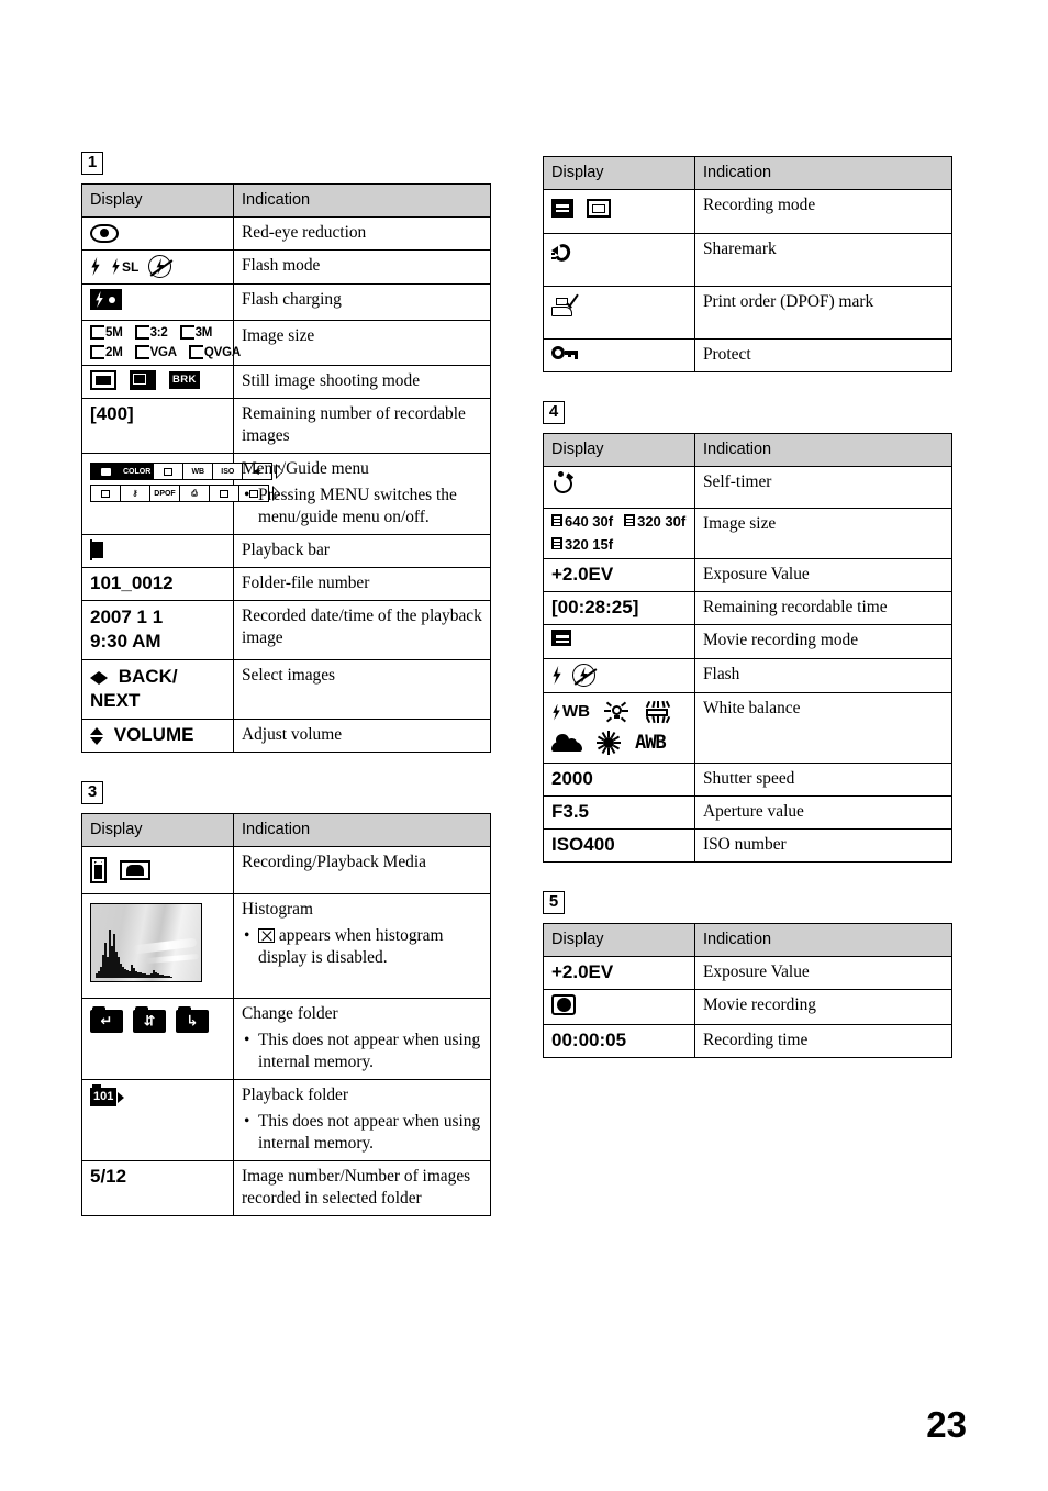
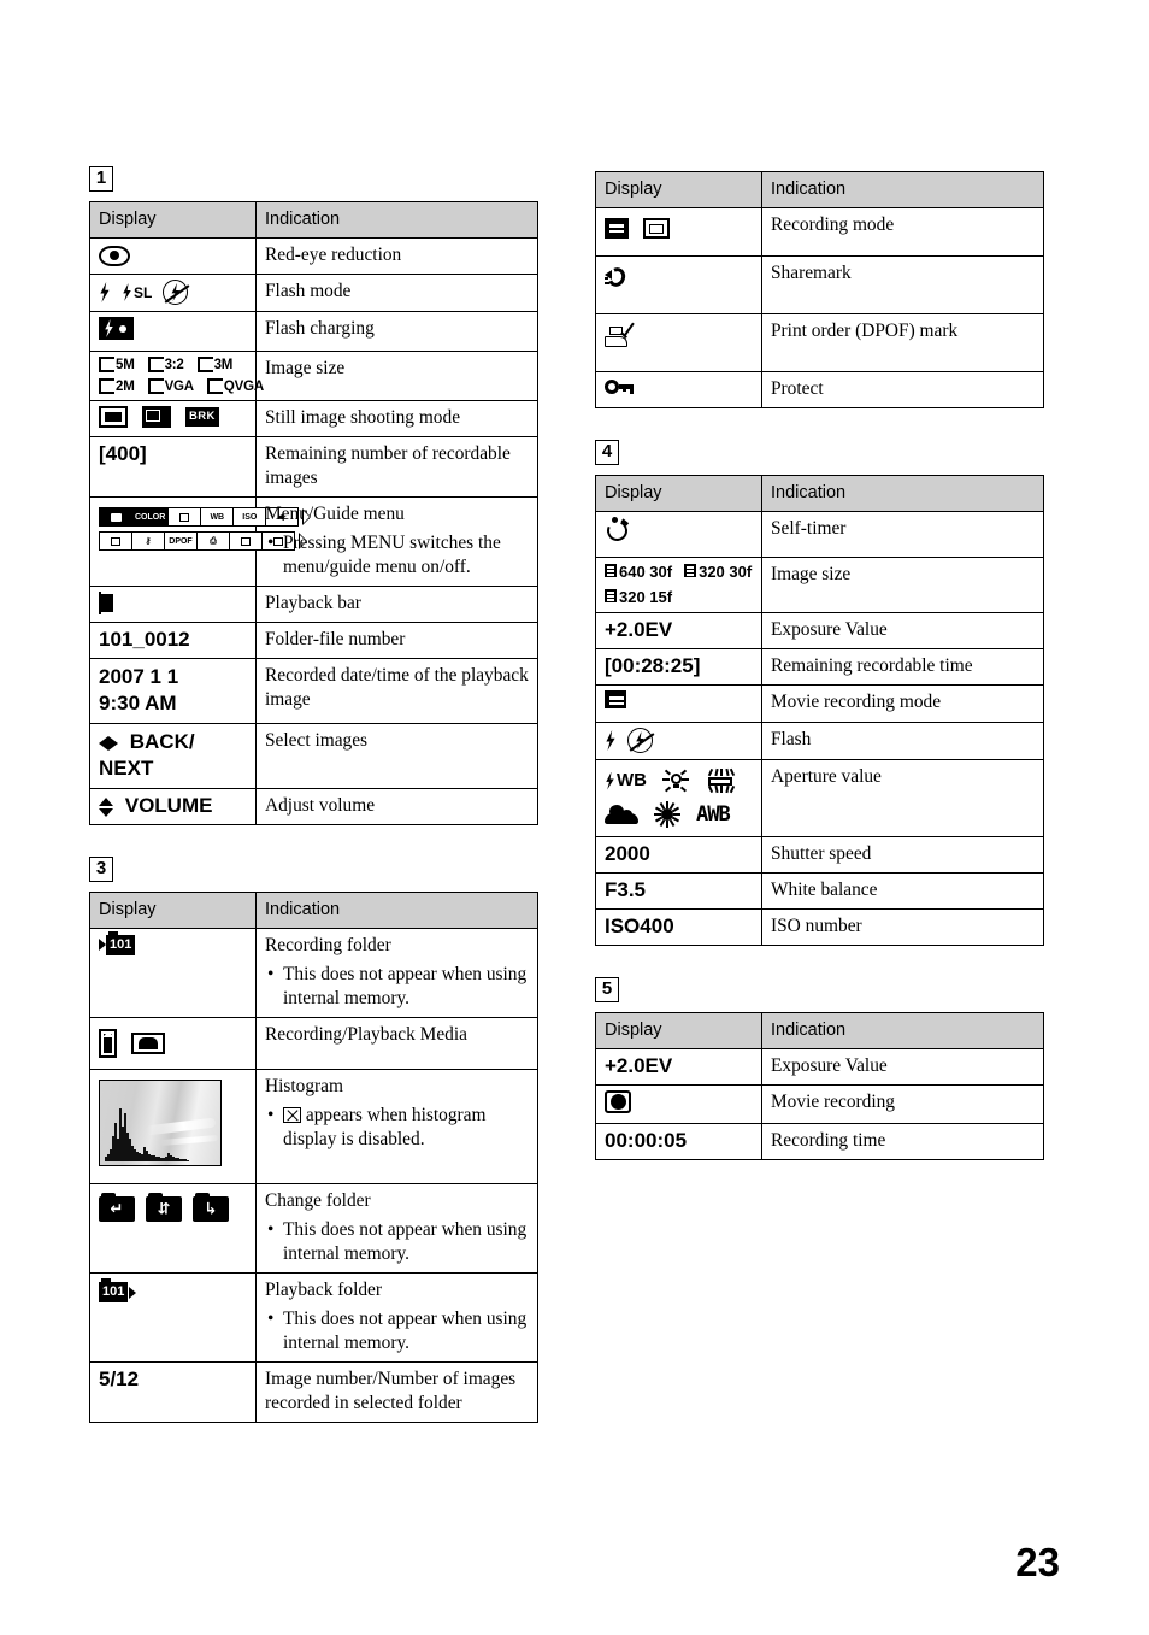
  1
  Display	Indication
  	Red-eye reduction
  SL	Flash mode
  	Flash charging
  5M 3:2 3M 2M VGA QVGA	Image size
  BRK	Still image shooting mode
  [400]	Remaining number of recordable images
  	Menu/Guide menu Pressing MENU switches the menu/guide menu on/off.
  	Playback bar
  101_0012	Folder-file number
  2007 1 1 9:30 AM	Recorded date/time of the playback image
  BACK/ NEXT	Select images
  VOLUME	Adjust volume
  3
  Display	Indication
+ 101	Recording folder This does not appear when using internal memory.
  	Recording/Playback Media
  	Histogram appears when histogram display is disabled.
  ↵ ⇵ ↳	Change folder This does not appear when using internal memory.
  101	Playback folder This does not appear when using internal memory.
  5/12	Image number/Number of images recorded in selected folder
  Display	Indication
  	Recording mode
  	Sharemark
  	Print order (DPOF) mark
  	Protect
  4
  Display	Indication
  	Self-timer
  640 30f 320 30f 320 15f	Image size
  +2.0EV	Exposure Value
  [00:28:25]	Remaining recordable time
  	Movie recording mode
  	Flash
- WB AWB	White balance
+ WB AWB	Aperture value
  2000	Shutter speed
- F3.5	Aperture value
+ F3.5	White balance
  ISO400	ISO number
  5
  Display	Indication
  +2.0EV	Exposure Value
  	Movie recording
  00:00:05	Recording time
  23
